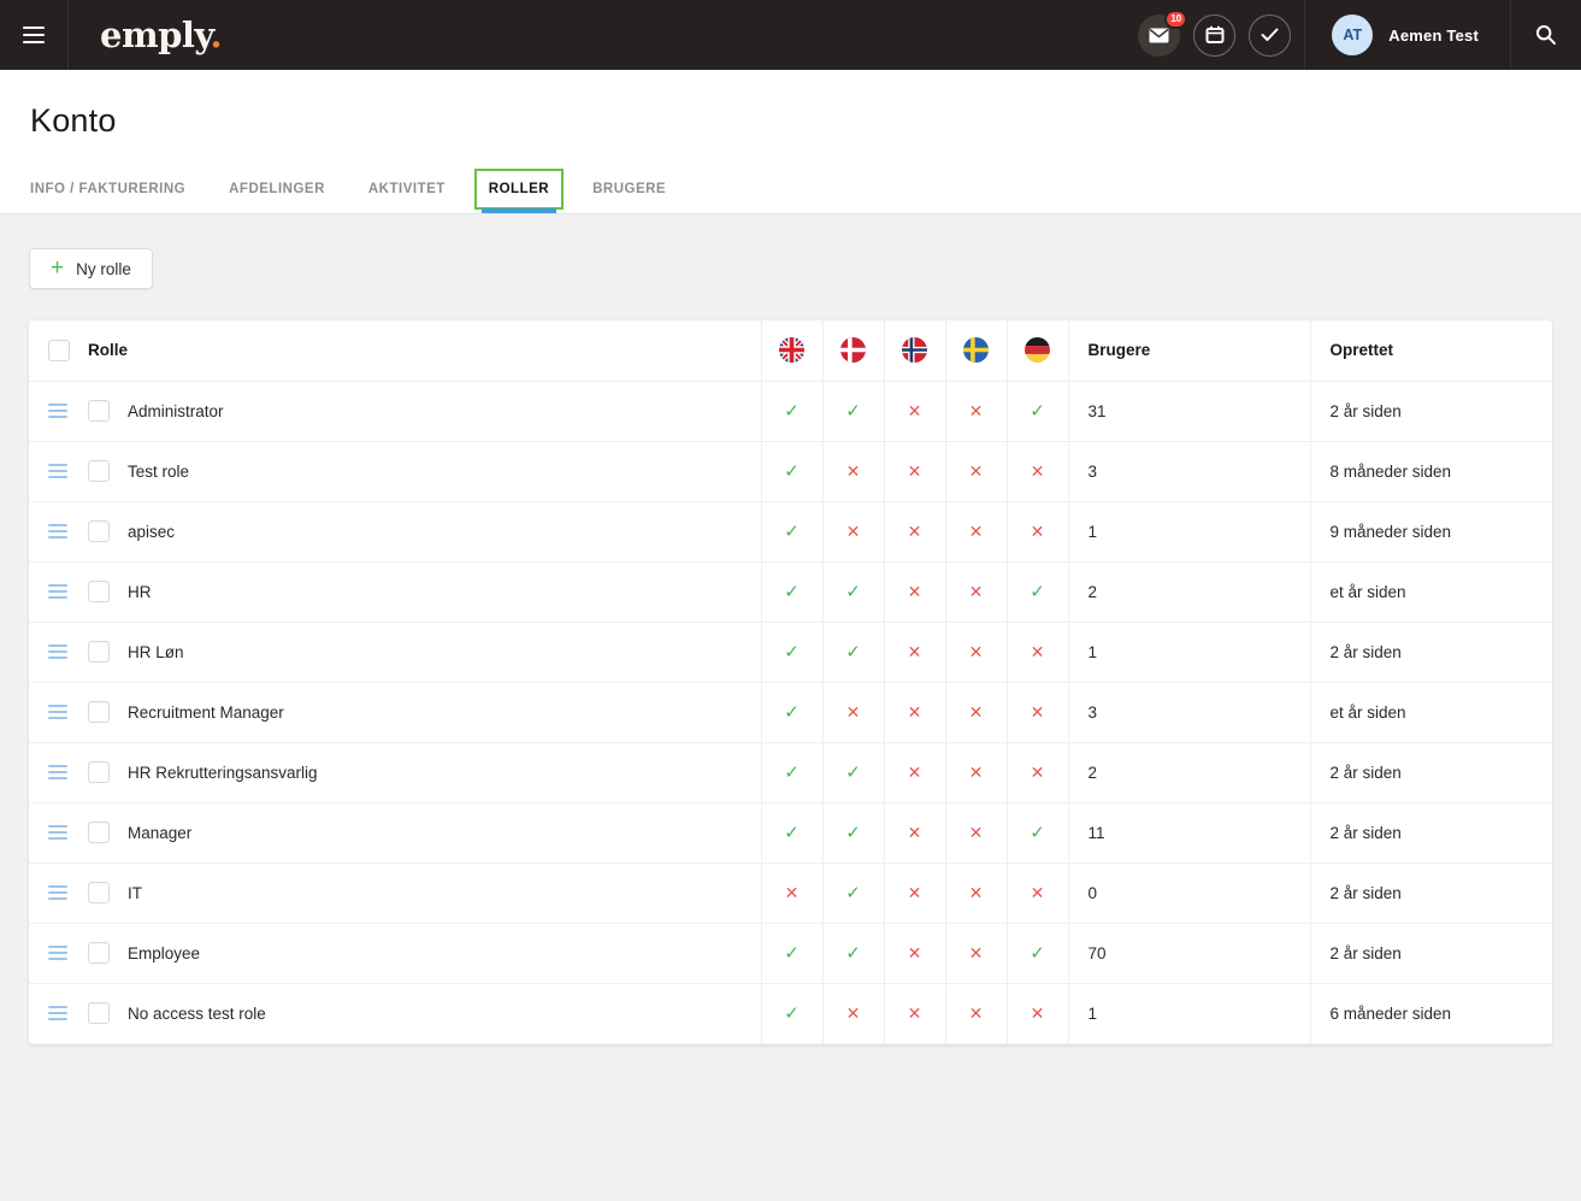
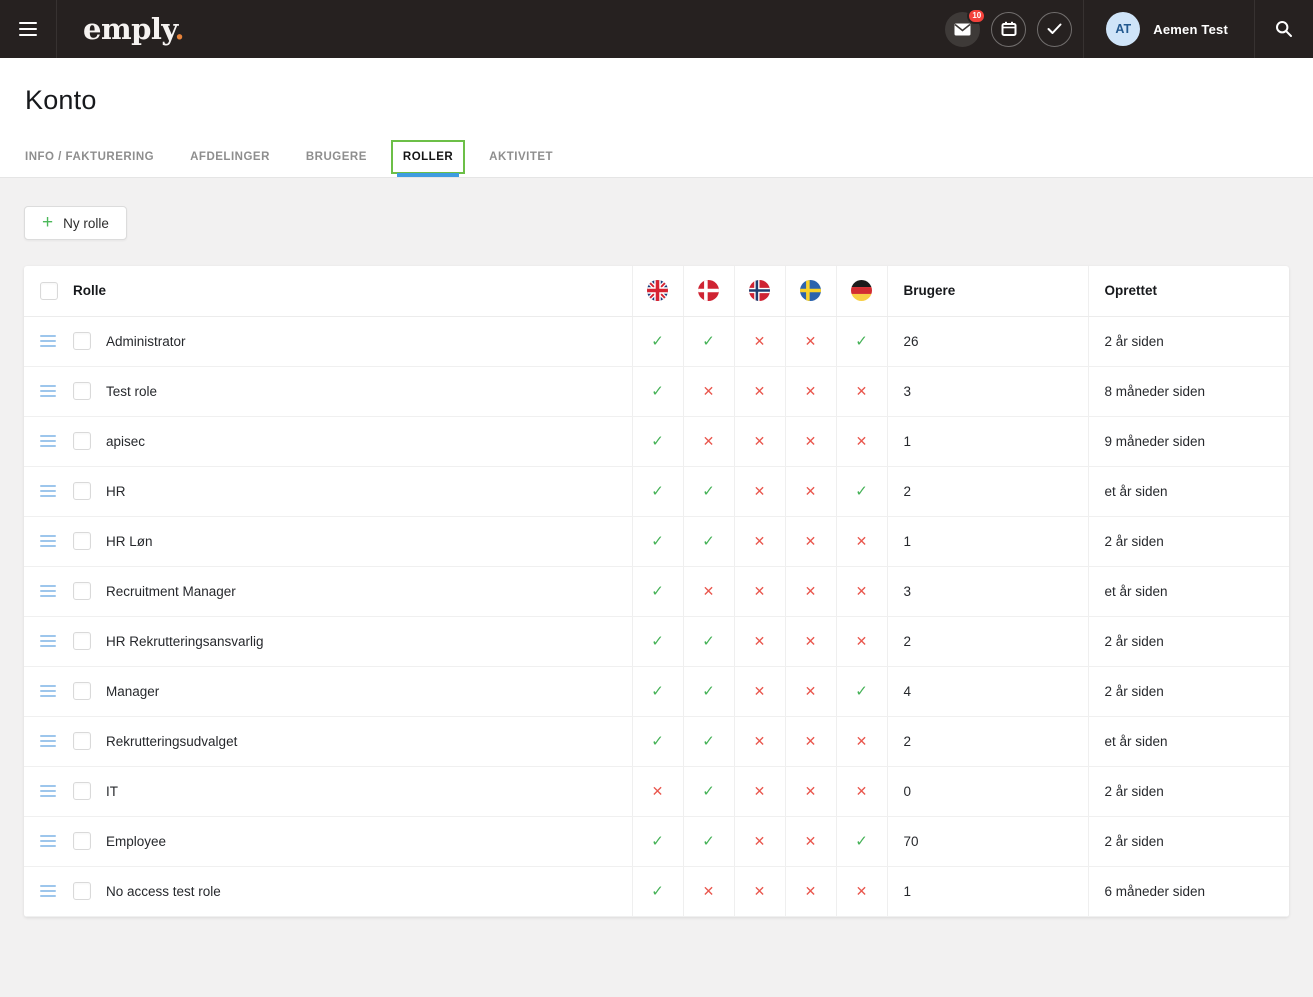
  emply.
  10
  AT
  Aemen Test
  Konto
  INFO / FAKTURERING
  AFDELINGER
- AKTIVITET
+ BRUGERE
  ROLLER
- BRUGERE
+ AKTIVITET
  +
  Ny rolle
  Rolle						Brugere	Oprettet
- Administrator	✓	✓	✕	✕	✓	31	2 år siden
+ Administrator	✓	✓	✕	✕	✓	26	2 år siden
  Test role	✓	✕	✕	✕	✕	3	8 måneder siden
  apisec	✓	✕	✕	✕	✕	1	9 måneder siden
  HR	✓	✓	✕	✕	✓	2	et år siden
  HR Løn	✓	✓	✕	✕	✕	1	2 år siden
  Recruitment Manager	✓	✕	✕	✕	✕	3	et år siden
  HR Rekrutteringsansvarlig	✓	✓	✕	✕	✕	2	2 år siden
- Manager	✓	✓	✕	✕	✓	11	2 år siden
+ Manager	✓	✓	✕	✕	✓	4	2 år siden
+ Rekrutteringsudvalget	✓	✓	✕	✕	✕	2	et år siden
  IT	✕	✓	✕	✕	✕	0	2 år siden
  Employee	✓	✓	✕	✕	✓	70	2 år siden
  No access test role	✓	✕	✕	✕	✕	1	6 måneder siden
